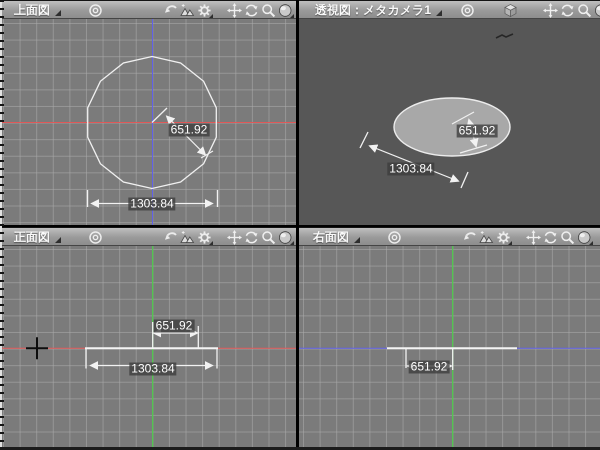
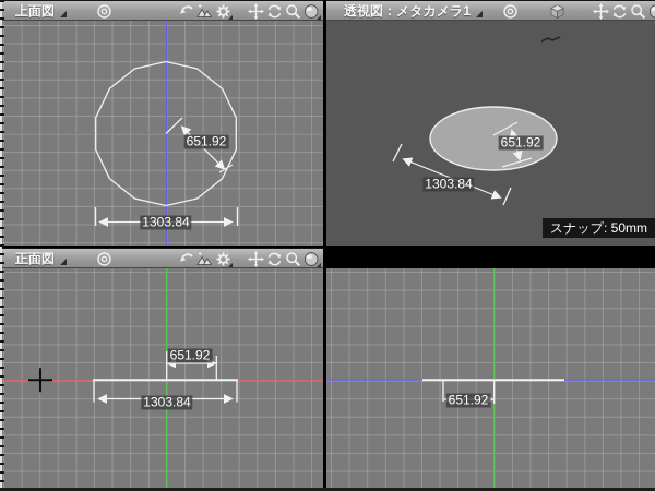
  上面図
  651.92
  1303.84
  透視図：メタカメラ1
  651.92
  1303.84
+ スナップ: 50mm
  正面図
  651.92
  1303.84
- 右面図
  651.92
